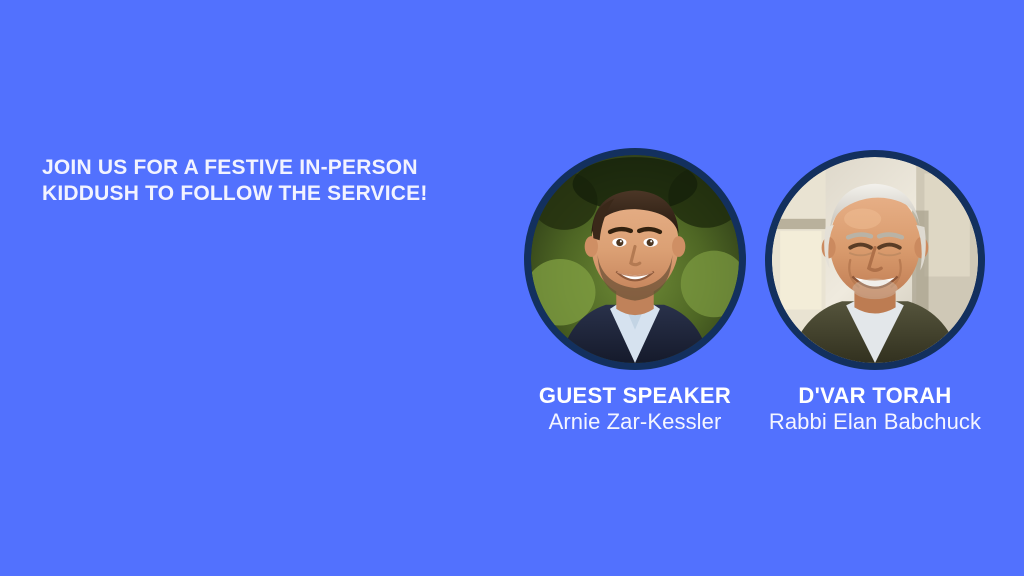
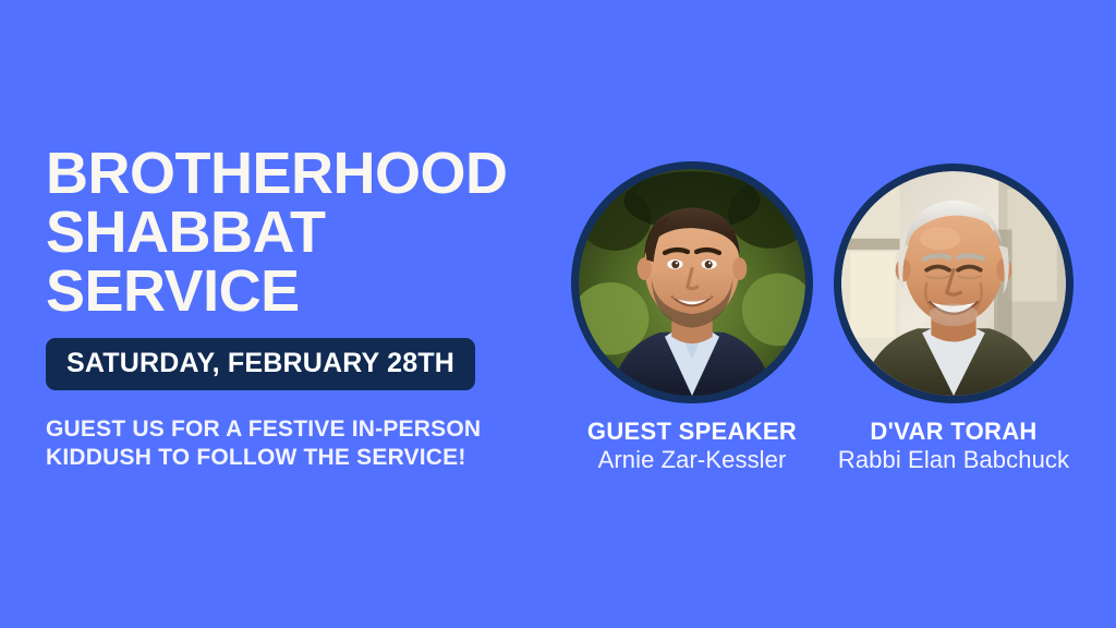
+ BROTHERHOOD
+ SHABBAT
+ SERVICE
+ SATURDAY, FEBRUARY 28TH
- JOIN US FOR A FESTIVE IN-PERSON
+ GUEST US FOR A FESTIVE IN-PERSON
  KIDDUSH TO FOLLOW THE SERVICE!
  GUEST SPEAKER
  Arnie Zar-Kessler
  D'VAR TORAH
  Rabbi Elan Babchuck
